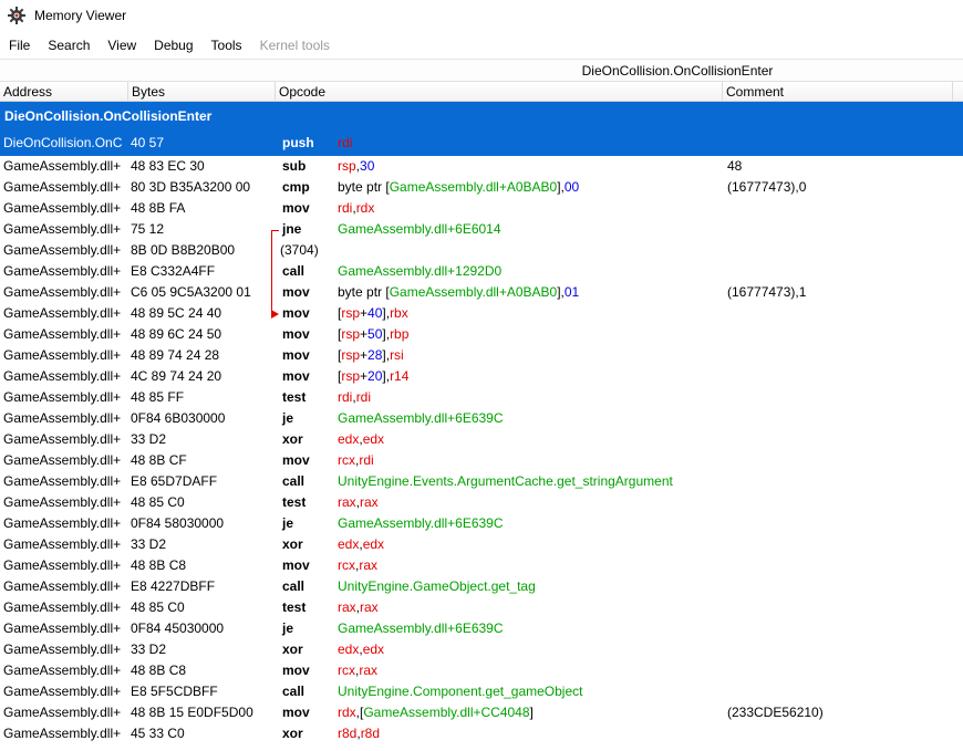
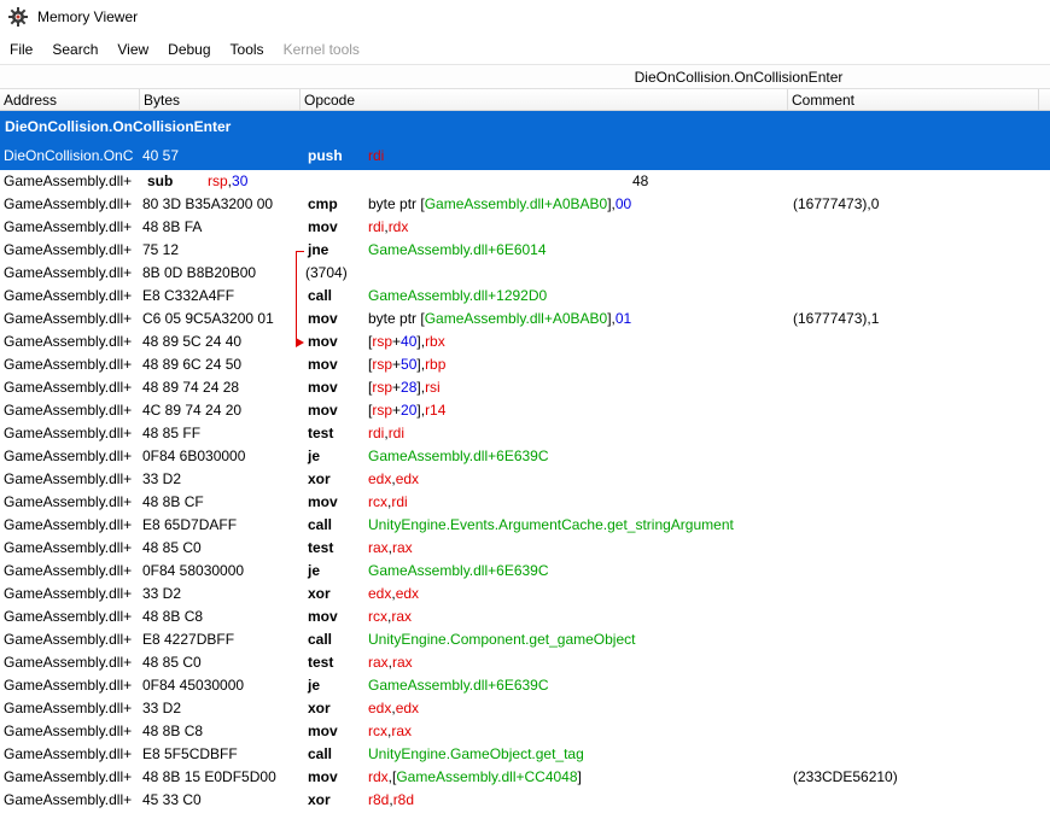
  Memory Viewer
  File
  Search
  View
  Debug
  Tools
  Kernel tools
  DieOnCollision.OnCollisionEnter
  Address
  Bytes
  Opcode
  Comment
  DieOnCollision.OnCollisionEnter
  DieOnCollision.OnC
  40 57
  push rdi
  GameAssembly.dll+
- 48 83 EC 30
  sub rsp,30
  48
  GameAssembly.dll+
  80 3D B35A3200 00
  cmp byte ptr [GameAssembly.dll+A0BAB0],00
  (16777473),0
  GameAssembly.dll+
  48 8B FA
  mov rdi,rdx
  GameAssembly.dll+
  75 12
  jne GameAssembly.dll+6E6014
  GameAssembly.dll+
  8B 0D B8B20B00
  (3704)
  GameAssembly.dll+
  E8 C332A4FF
  call GameAssembly.dll+1292D0
  GameAssembly.dll+
  C6 05 9C5A3200 01
  mov byte ptr [GameAssembly.dll+A0BAB0],01
  (16777473),1
  GameAssembly.dll+
  48 89 5C 24 40
  mov [rsp+40],rbx
  GameAssembly.dll+
  48 89 6C 24 50
  mov [rsp+50],rbp
  GameAssembly.dll+
  48 89 74 24 28
  mov [rsp+28],rsi
  GameAssembly.dll+
  4C 89 74 24 20
  mov [rsp+20],r14
  GameAssembly.dll+
  48 85 FF
  test rdi,rdi
  GameAssembly.dll+
  0F84 6B030000
  je GameAssembly.dll+6E639C
  GameAssembly.dll+
  33 D2
  xor edx,edx
  GameAssembly.dll+
  48 8B CF
  mov rcx,rdi
  GameAssembly.dll+
  E8 65D7DAFF
  call UnityEngine.Events.ArgumentCache.get_stringArgument
  GameAssembly.dll+
  48 85 C0
  test rax,rax
  GameAssembly.dll+
  0F84 58030000
  je GameAssembly.dll+6E639C
  GameAssembly.dll+
  33 D2
  xor edx,edx
  GameAssembly.dll+
  48 8B C8
  mov rcx,rax
  GameAssembly.dll+
  E8 4227DBFF
- call UnityEngine.GameObject.get_tag
+ call UnityEngine.Component.get_gameObject
  GameAssembly.dll+
  48 85 C0
  test rax,rax
  GameAssembly.dll+
  0F84 45030000
  je GameAssembly.dll+6E639C
  GameAssembly.dll+
  33 D2
  xor edx,edx
  GameAssembly.dll+
  48 8B C8
  mov rcx,rax
  GameAssembly.dll+
  E8 5F5CDBFF
- call UnityEngine.Component.get_gameObject
+ call UnityEngine.GameObject.get_tag
  GameAssembly.dll+
  48 8B 15 E0DF5D00
  mov rdx,[GameAssembly.dll+CC4048]
  (233CDE56210)
  GameAssembly.dll+
  45 33 C0
  xor r8d,r8d
